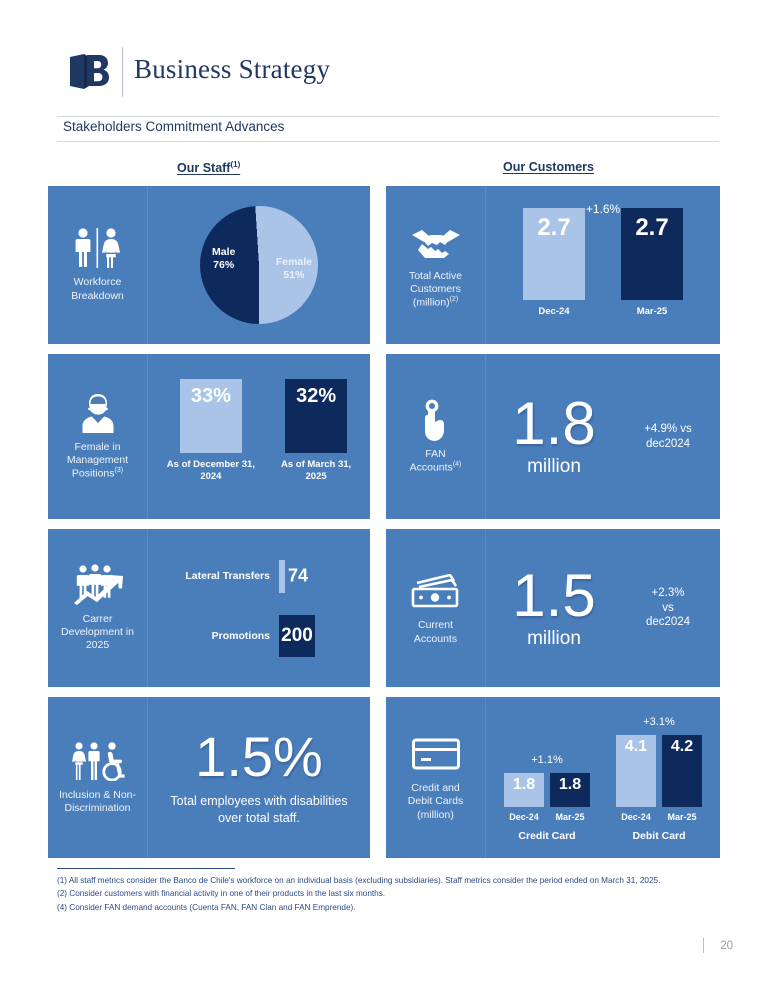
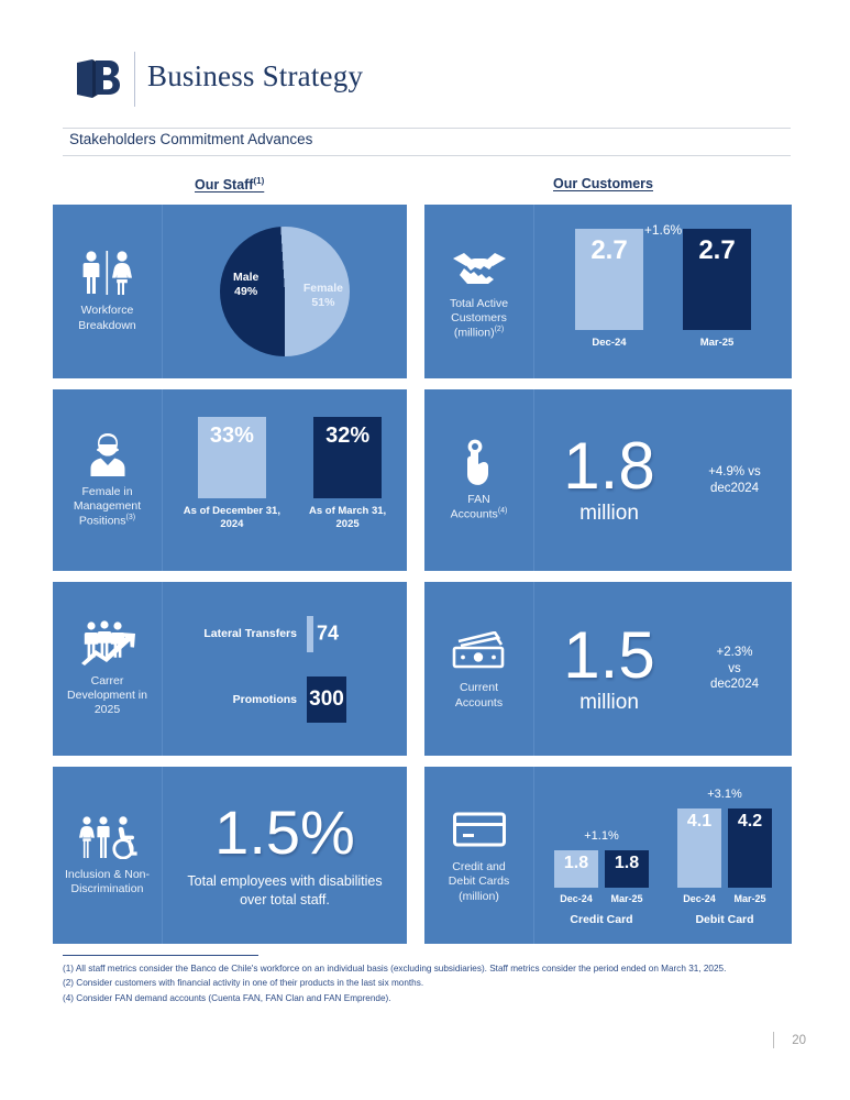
  Business Strategy
  Stakeholders Commitment Advances
  Our Staff(1)
  Our Customers
  Workforce
  Breakdown
  Male
- 76%
+ 49%
  Female
  51%
  Total Active
  Customers
  (million)
  +1.6%
  2.7
  Dec-24
  2.7
  Mar-25
  Female in
  Management
  Positions
  33%
  As of December 31,
  2024
  32%
  As of March 31,
  2025
  FAN
  Accounts
  1.8
  million
  +4.9% vs
  dec2024
  Carrer
  Development in
  2025
  Lateral Transfers
  74
  Promotions
- 200
+ 300
  Current
  Accounts
  1.5
  million
  +2.3%
  vs
  dec2024
  Inclusion & Non-
  Discrimination
  1.5%
  Total employees with disabilities
  over total staff.
  Credit and
  Debit Cards
  (million)
  +1.1%
  1.8
  Dec-24
  1.8
  Mar-25
  Credit Card
  +3.1%
  4.1
  Dec-24
  4.2
  Mar-25
  Debit Card
  (1) All staff metrics consider the Banco de Chile's workforce on an individual basis (excluding subsidiaries). Staff metrics consider the period ended on March 31, 2025.
  (2) Consider customers with financial activity in one of their products in the last six months.
  (4) Consider FAN demand accounts (Cuenta FAN, FAN Clan and FAN Emprende).
  20
